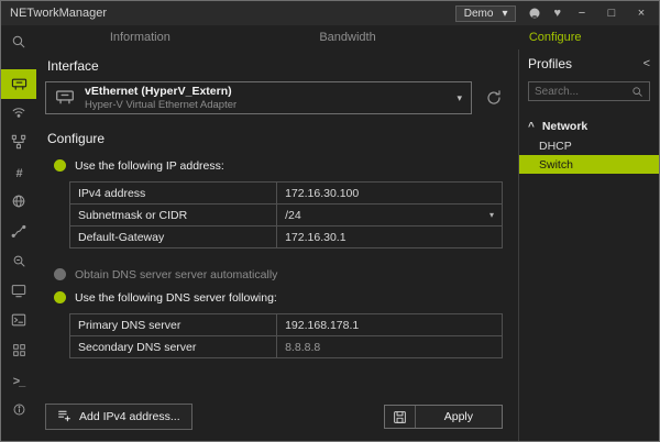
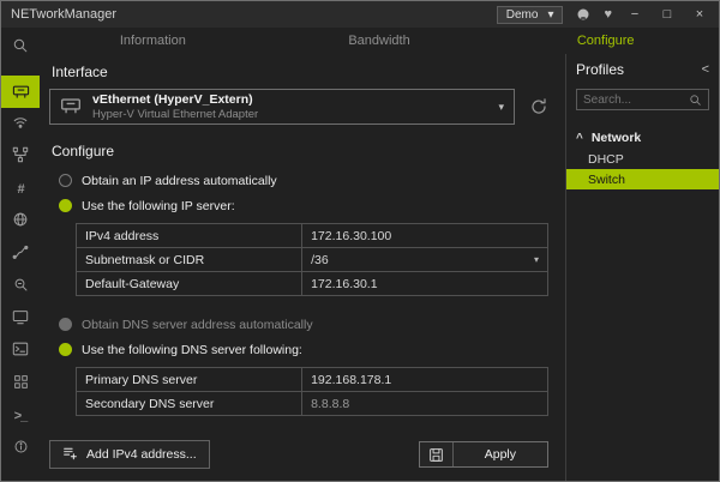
  NETworkManager
  Demo
  ▾
  ♥
  −
  □
  ×
  #
  >_
  Information
  Bandwidth
  Configure
  Interface
  vEthernet (HyperV_Extern)
  Hyper-V Virtual Ethernet Adapter
  ▾
  Configure
+ Obtain an IP address automatically
- Use the following IP address:
+ Use the following IP server:
  IPv4 address	172.16.30.100
- Subnetmask or CIDR	/24 ▾
+ Subnetmask or CIDR	/36 ▾
  Default-Gateway	172.16.30.1
- Obtain DNS server server automatically
+ Obtain DNS server address automatically
  Use the following DNS server following:
  Primary DNS server	192.168.178.1
  Secondary DNS server	8.8.8.8
  Add IPv4 address...
  Apply
  Profiles
  <
  Search...
  ^
  Network
  DHCP
  Switch
